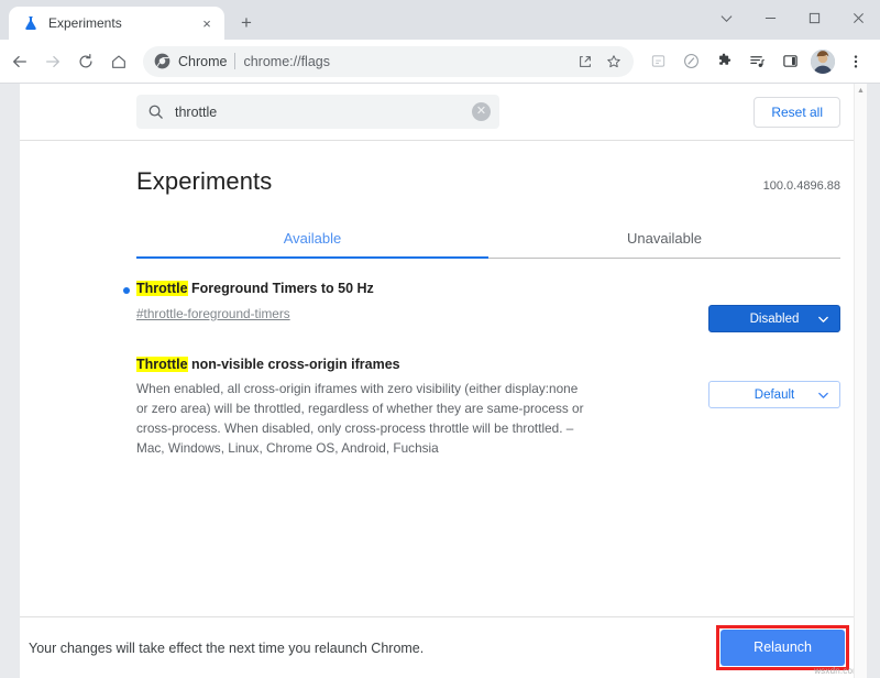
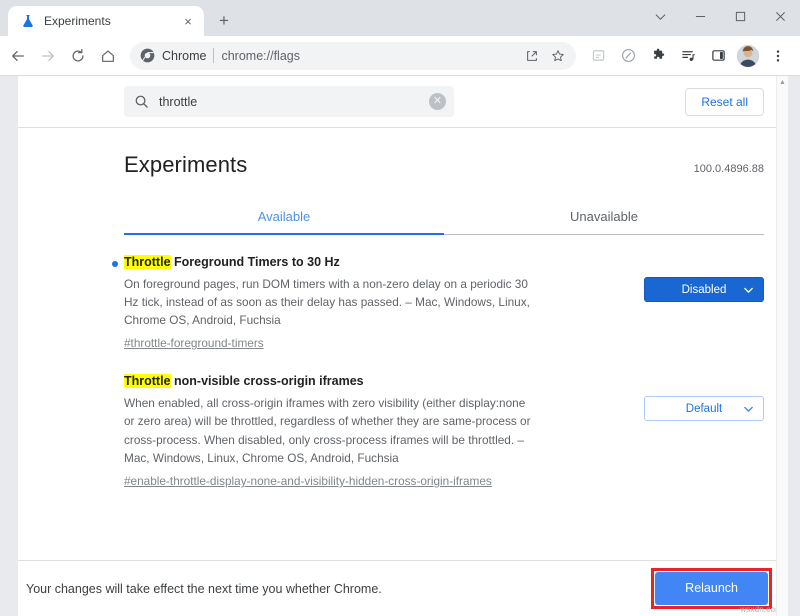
  Experiments
  ×
  +
  Chrome
  chrome://flags
  throttle
  ✕
  Reset all
  Experiments
  100.0.4896.88
  Available
  Unavailable
- Throttle Foreground Timers to 50 Hz
+ Throttle Foreground Timers to 30 Hz
+ On foreground pages, run DOM timers with a non-zero delay on a periodic 30 Hz tick, instead of as soon as their delay has passed. – Mac, Windows, Linux, Chrome OS, Android, Fuchsia
  #throttle-foreground-timers
  Disabled
  Throttle non-visible cross-origin iframes
- When enabled, all cross-origin iframes with zero visibility (either display:none or zero area) will be throttled, regardless of whether they are same-process or cross-process. When disabled, only cross-process throttle will be throttled. – Mac, Windows, Linux, Chrome OS, Android, Fuchsia
+ When enabled, all cross-origin iframes with zero visibility (either display:none or zero area) will be throttled, regardless of whether they are same-process or cross-process. When disabled, only cross-process iframes will be throttled. – Mac, Windows, Linux, Chrome OS, Android, Fuchsia
+ #enable-throttle-display-none-and-visibility-hidden-cross-origin-iframes
  Default
- Your changes will take effect the next time you relaunch Chrome.
+ Your changes will take effect the next time you whether Chrome.
  Relaunch
  wsxdn.co
